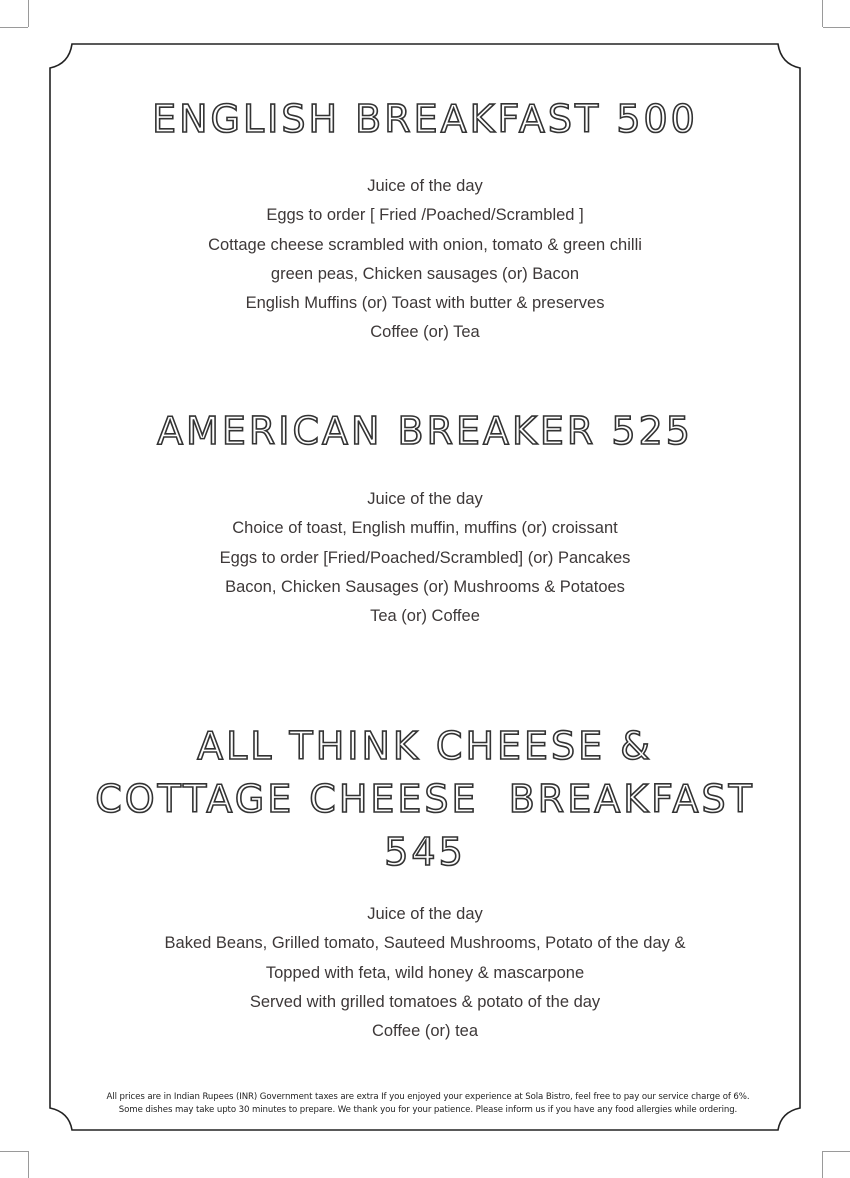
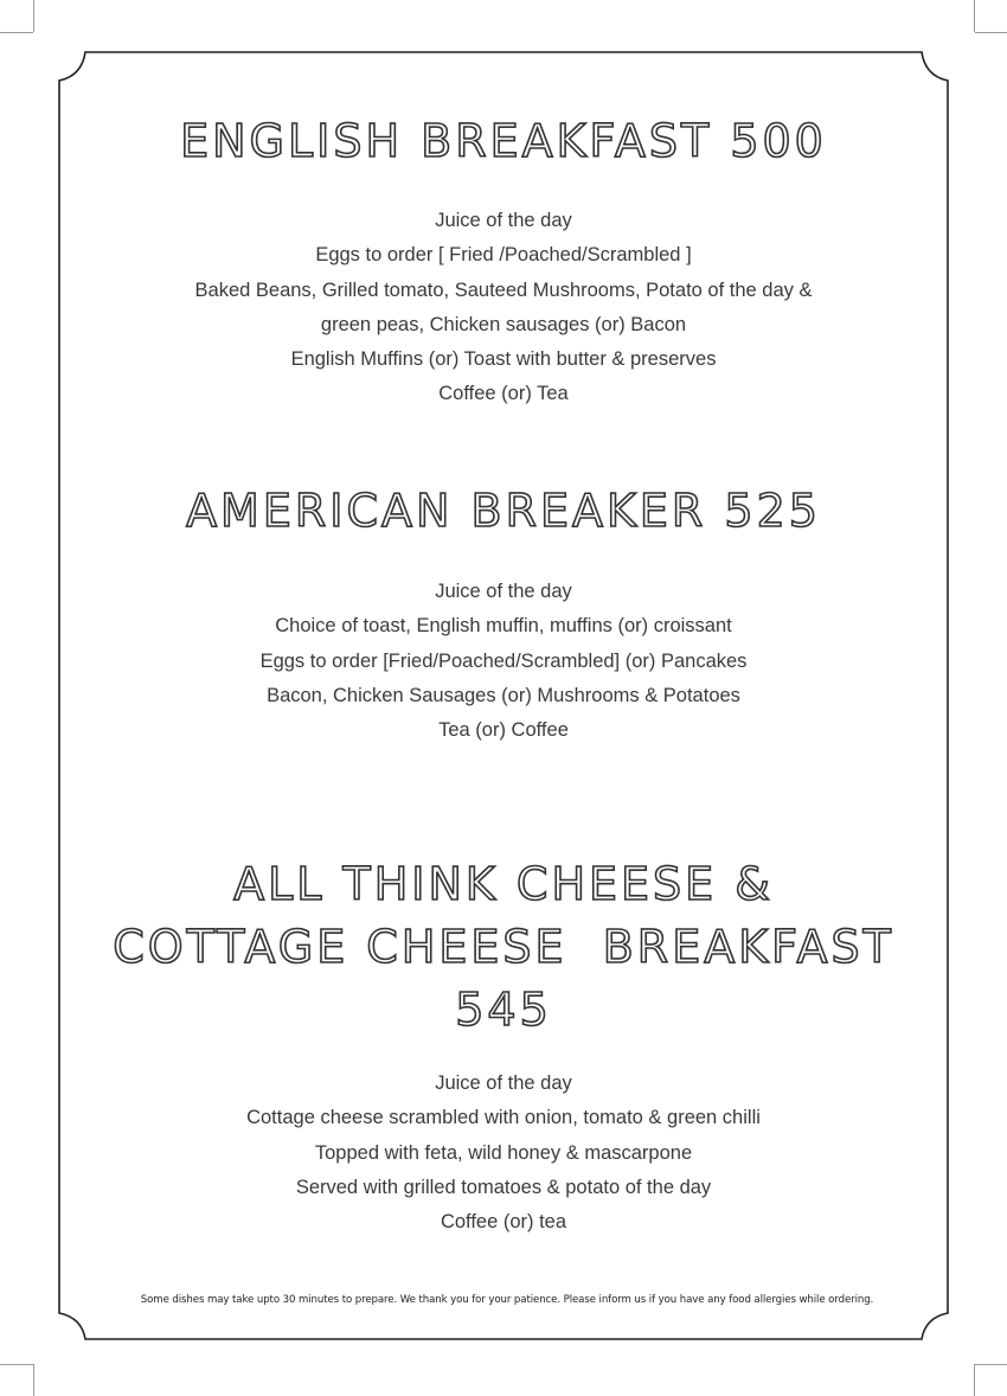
  ENGLISH BREAKFAST 500
  Juice of the day
  Eggs to order [ Fried /Poached/Scrambled ]
- Cottage cheese scrambled with onion, tomato & green chilli
+ Baked Beans, Grilled tomato, Sauteed Mushrooms, Potato of the day &
  green peas, Chicken sausages (or) Bacon
  English Muffins (or) Toast with butter & preserves
  Coffee (or) Tea
  AMERICAN BREAKER 525
  Juice of the day
  Choice of toast, English muffin, muffins (or) croissant
  Eggs to order [Fried/Poached/Scrambled] (or) Pancakes
  Bacon, Chicken Sausages (or) Mushrooms & Potatoes
  Tea (or) Coffee
  ALL THINK CHEESE &
  COTTAGE CHEESE BREAKFAST
  545
  Juice of the day
- Baked Beans, Grilled tomato, Sauteed Mushrooms, Potato of the day &
+ Cottage cheese scrambled with onion, tomato & green chilli
  Topped with feta, wild honey & mascarpone
  Served with grilled tomatoes & potato of the day
  Coffee (or) tea
- All prices are in Indian Rupees (INR) Government taxes are extra If you enjoyed your experience at Sola Bistro, feel free to pay our service charge of 6%.
  Some dishes may take upto 30 minutes to prepare. We thank you for your patience. Please inform us if you have any food allergies while ordering.
